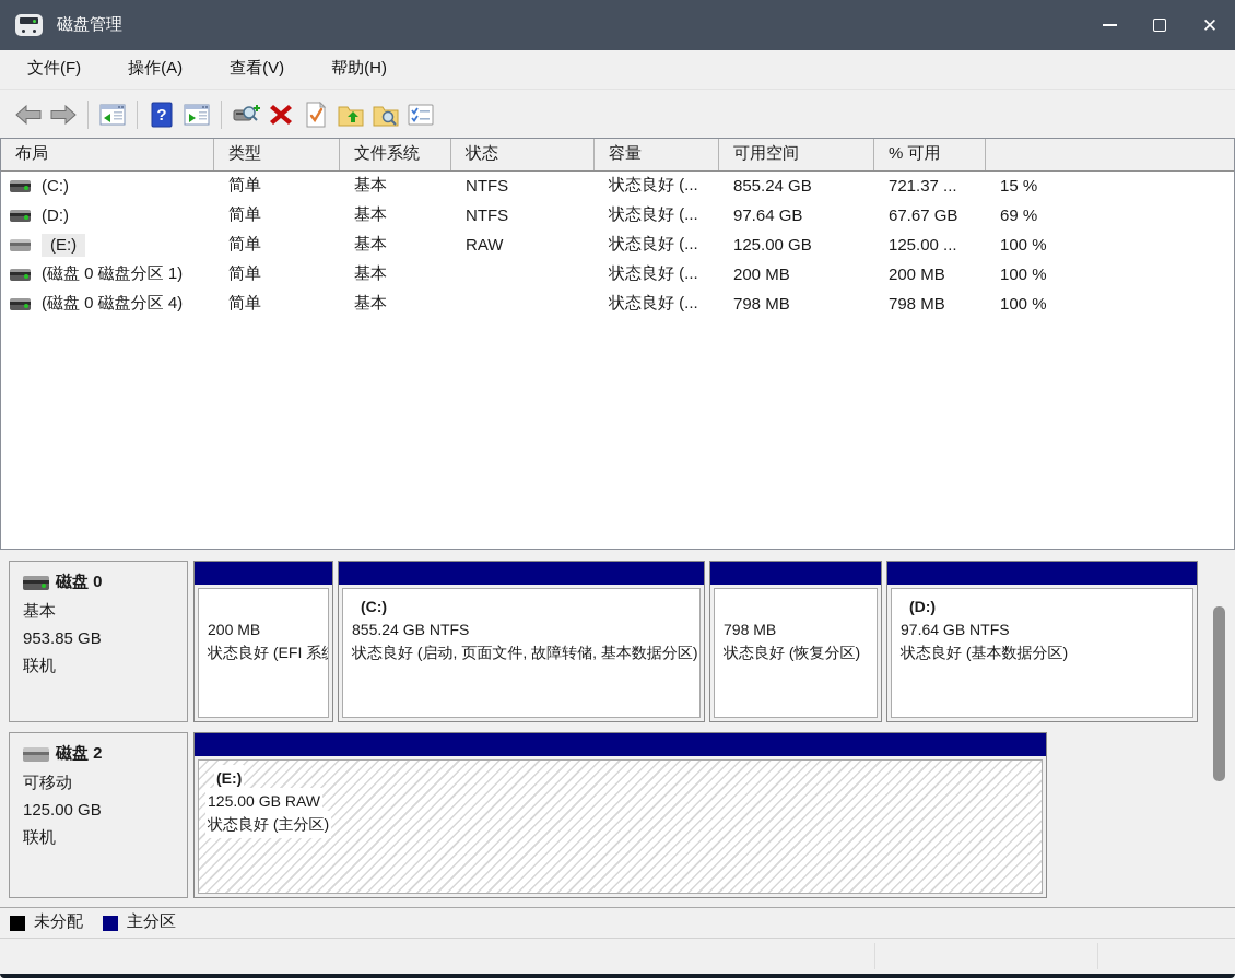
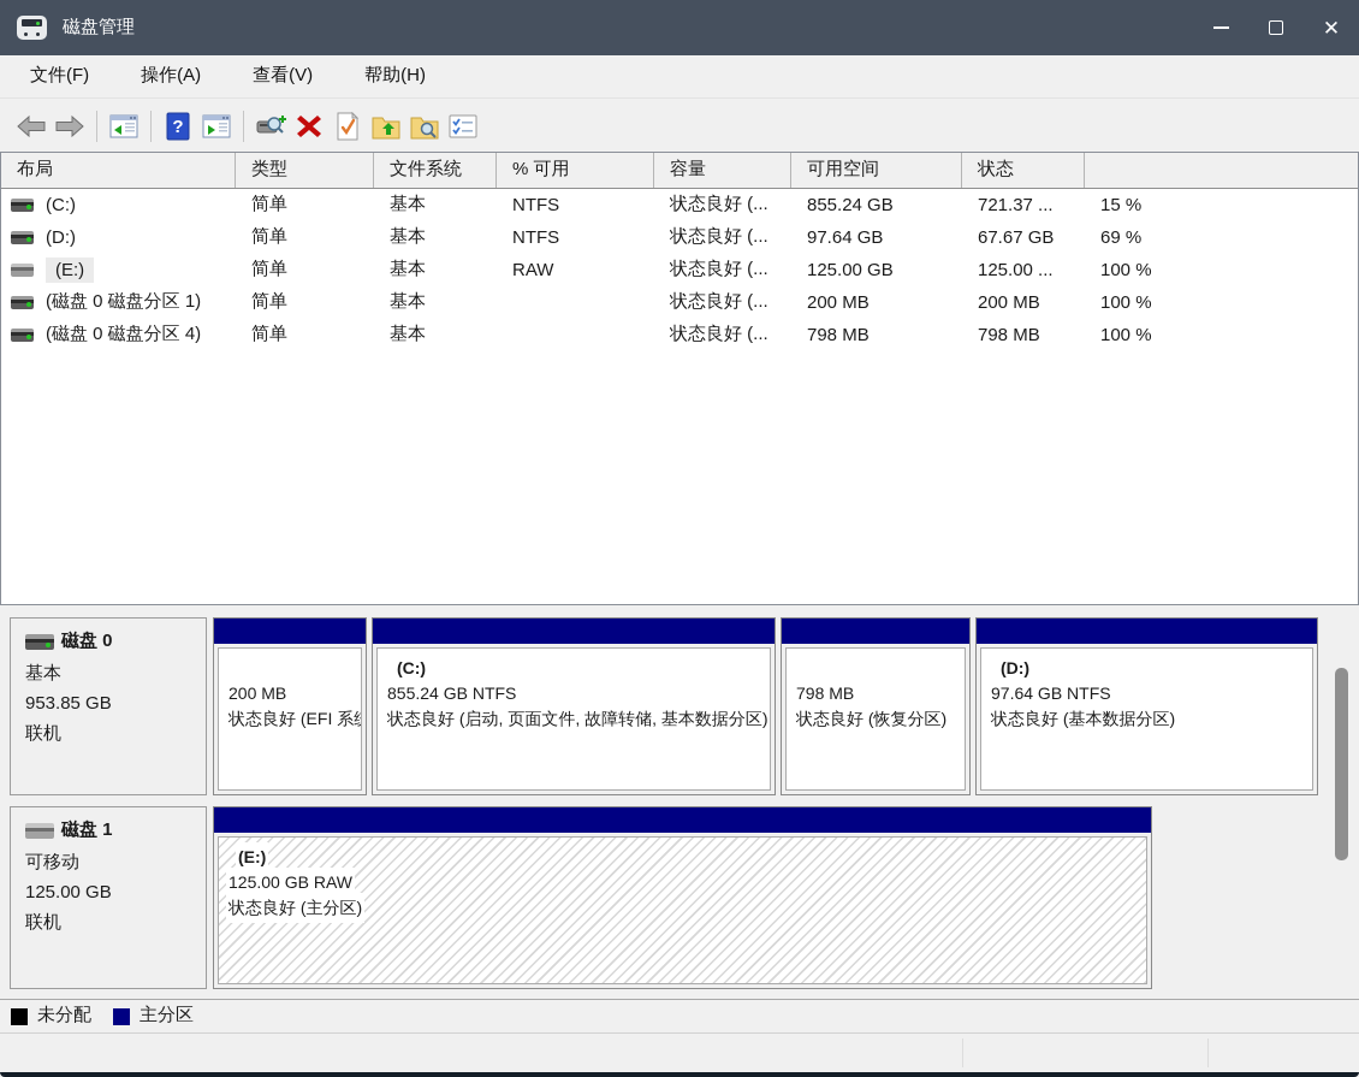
  磁盘管理
  ✕
  文件(F)
  操作(A)
  查看(V)
  帮助(H)
  ?
  布局
  类型
  文件系统
- 状态
+ % 可用
  容量
  可用空间
- % 可用
+ 状态
  (C:)
  简单
  基本
  NTFS
  状态良好 (...
  855.24 GB
  721.37 ...
  15 %
  (D:)
  简单
  基本
  NTFS
  状态良好 (...
  97.64 GB
  67.67 GB
  69 %
  (E:)
  简单
  基本
  RAW
  状态良好 (...
  125.00 GB
  125.00 ...
  100 %
  (磁盘 0 磁盘分区 1)
  简单
  基本
  状态良好 (...
  200 MB
  200 MB
  100 %
  (磁盘 0 磁盘分区 4)
  简单
  基本
  状态良好 (...
  798 MB
  798 MB
  100 %
  磁盘 0
  基本
  953.85 GB
  联机
  200 MB
  (C:)
  855.24 GB NTFS
  状态良好 (启动, 页面文件, 故障转储, 基本数据分区)
  798 MB
  状态良好 (恢复分区)
  (D:)
  97.64 GB NTFS
  状态良好 (基本数据分区)
- 磁盘 2
+ 磁盘 1
  可移动
  125.00 GB
  联机
  (E:)
  125.00 GB RAW
  状态良好 (主分区)
  未分配
  主分区
